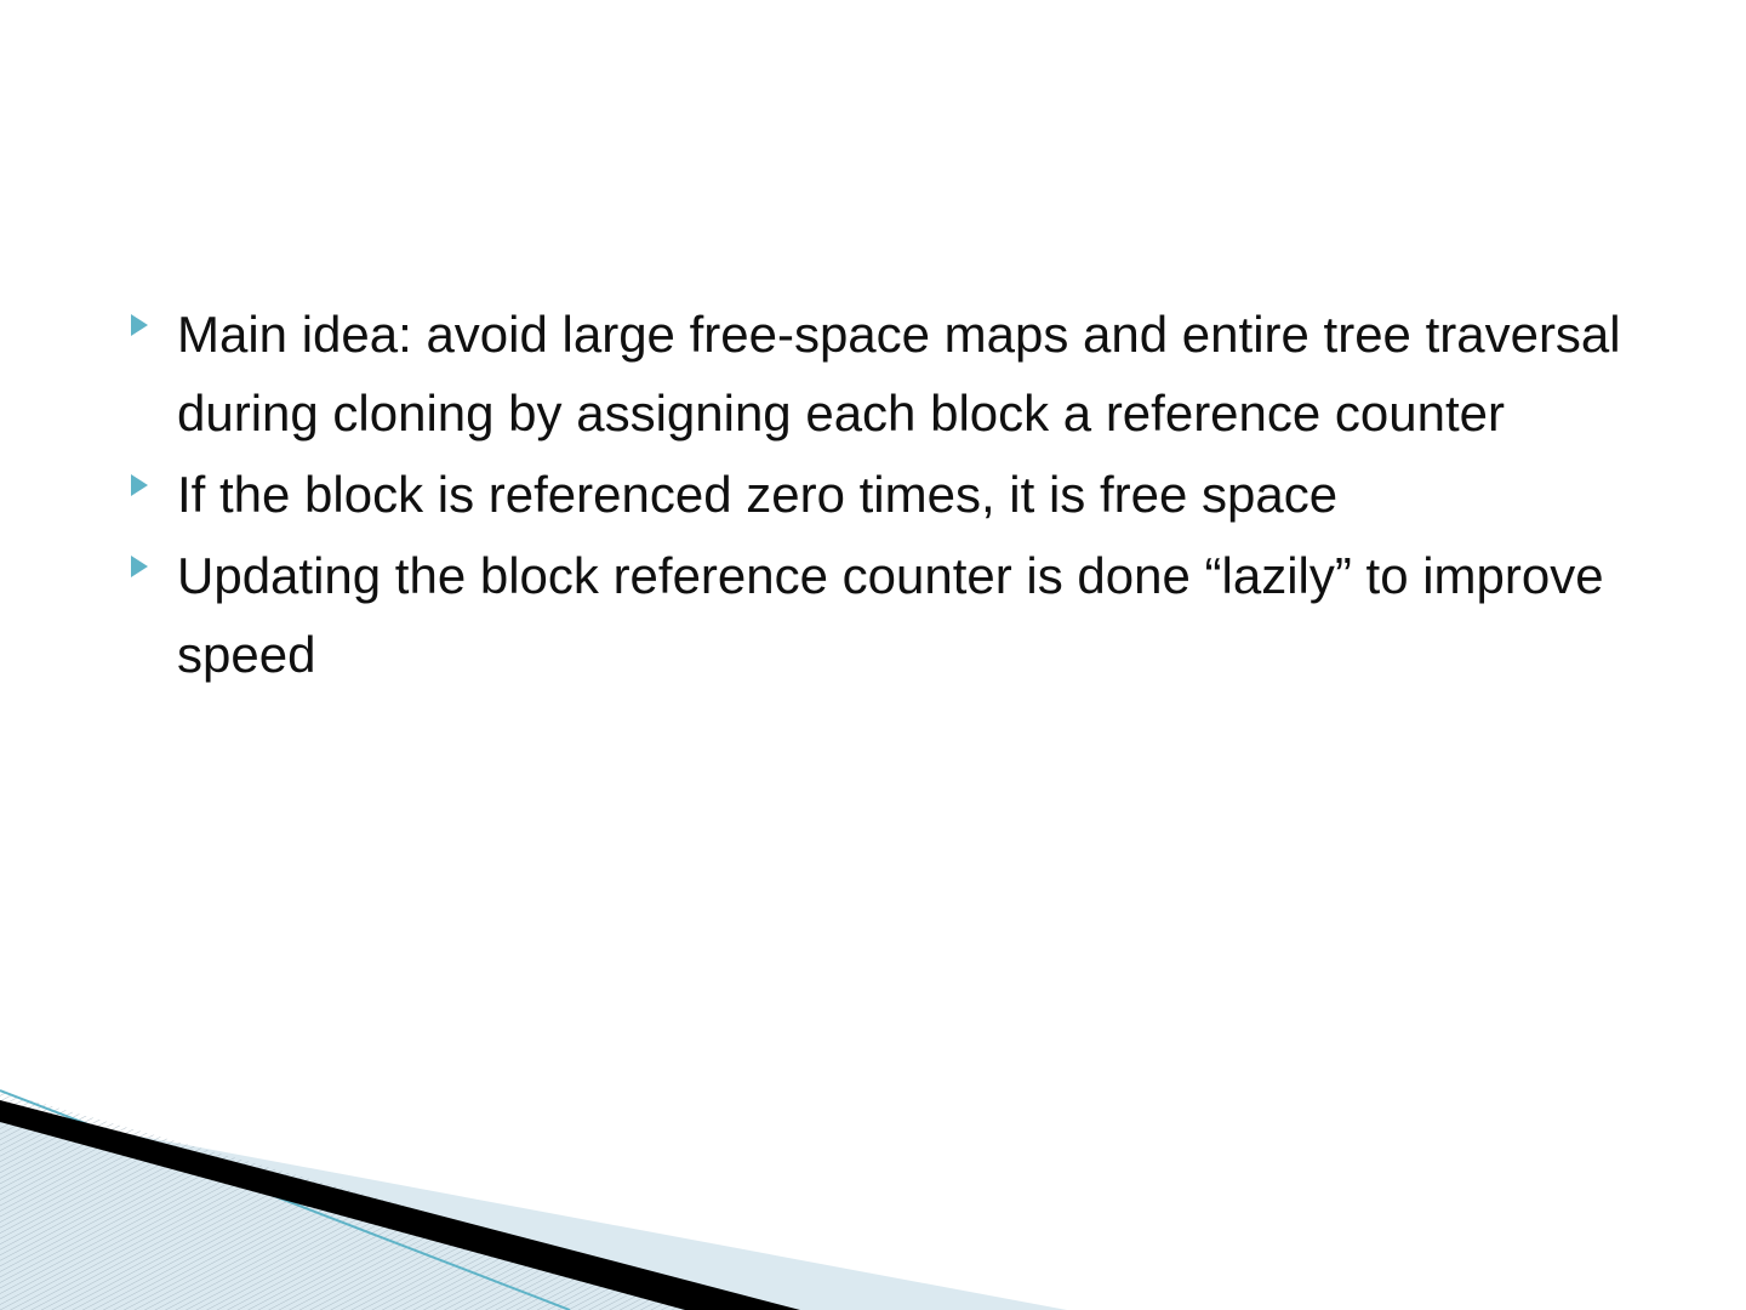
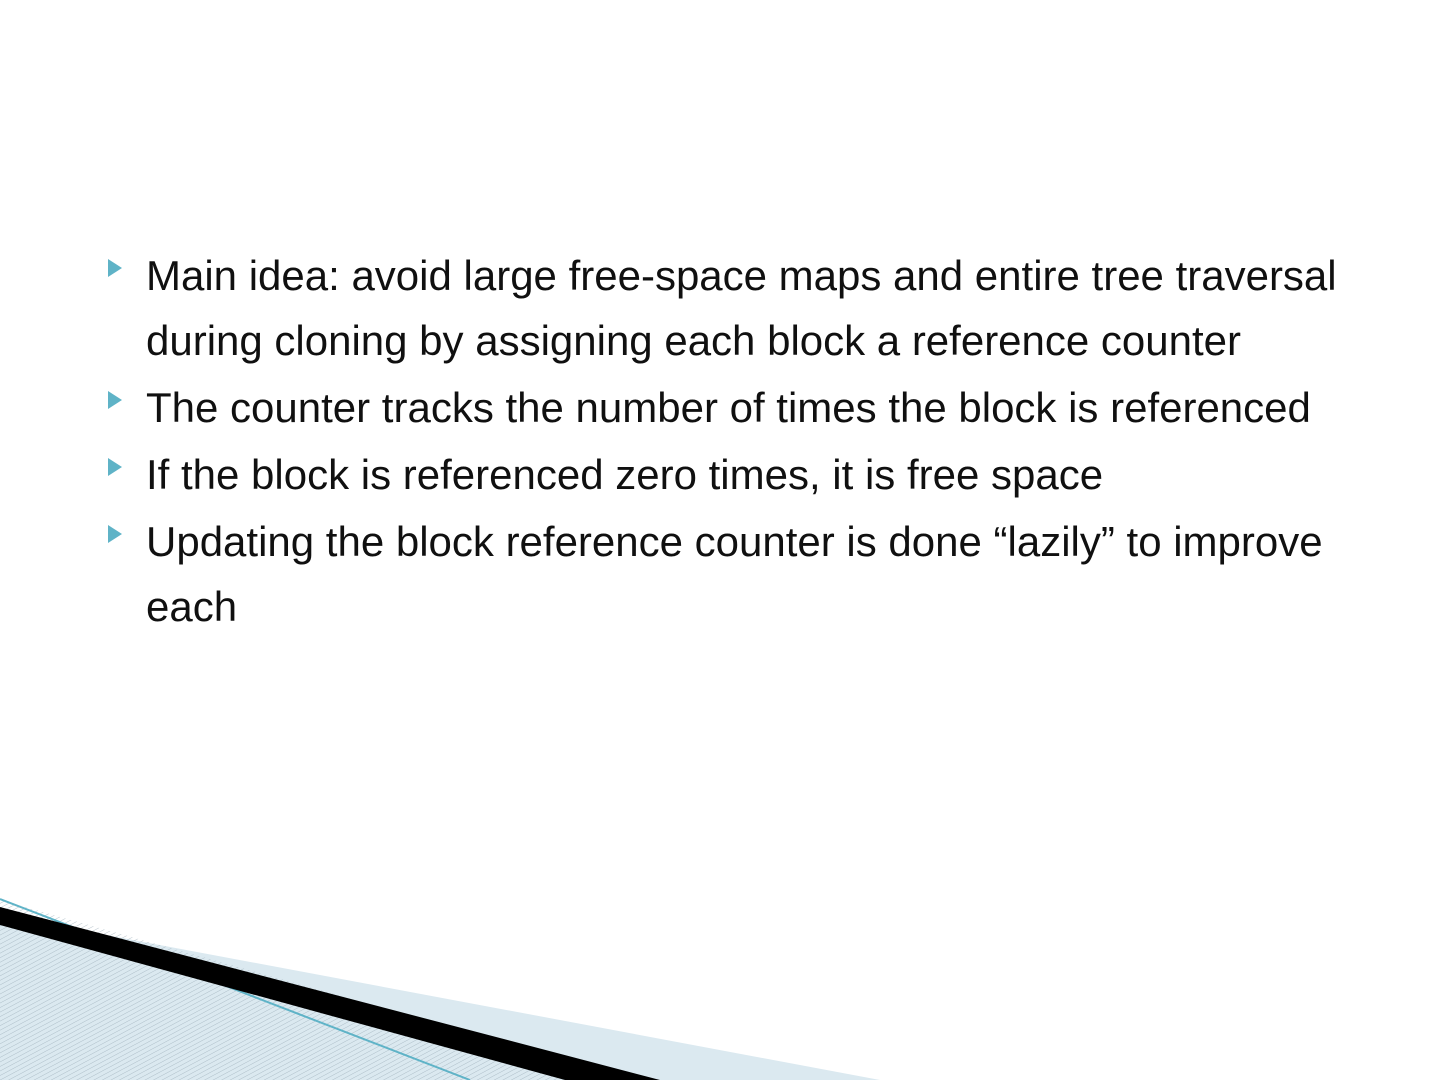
  Main idea: avoid large free-space maps and entire tree traversal during cloning by assigning each block a reference counter
+ The counter tracks the number of times the block is referenced
  If the block is referenced zero times, it is free space
- Updating the block reference counter is done “lazily” to improve speed
+ Updating the block reference counter is done “lazily” to improve each
